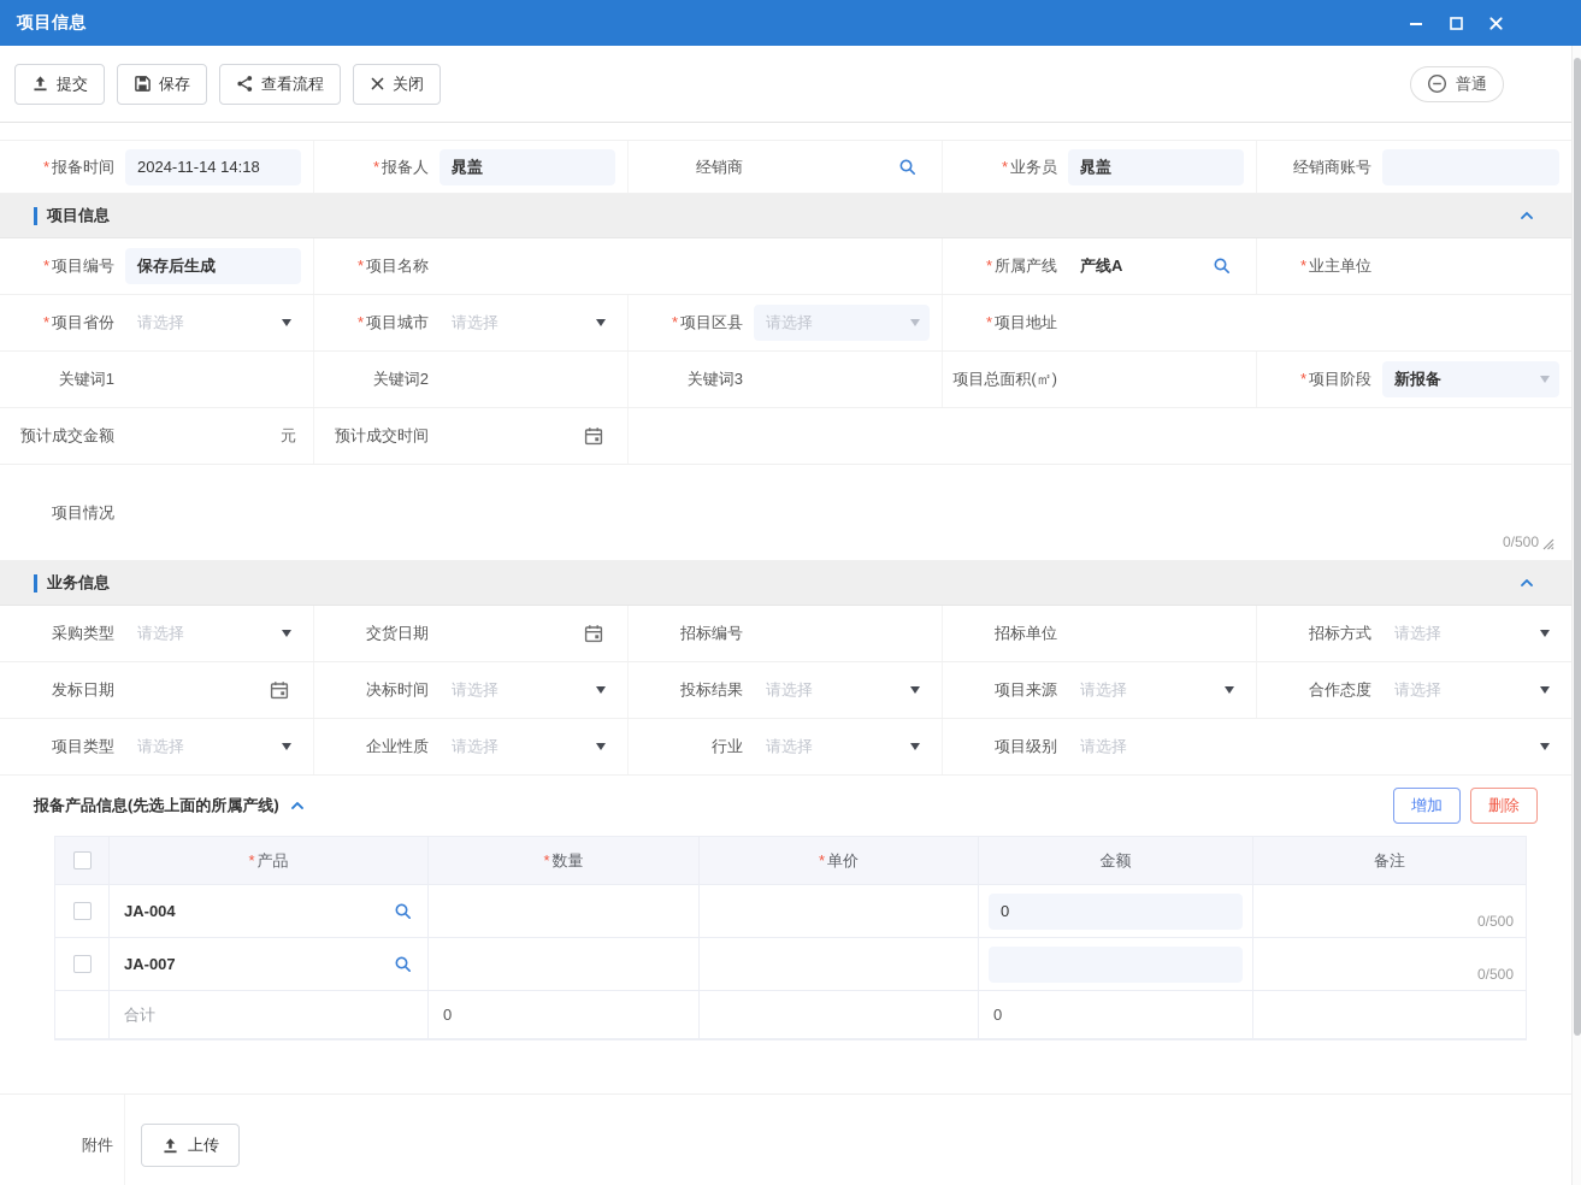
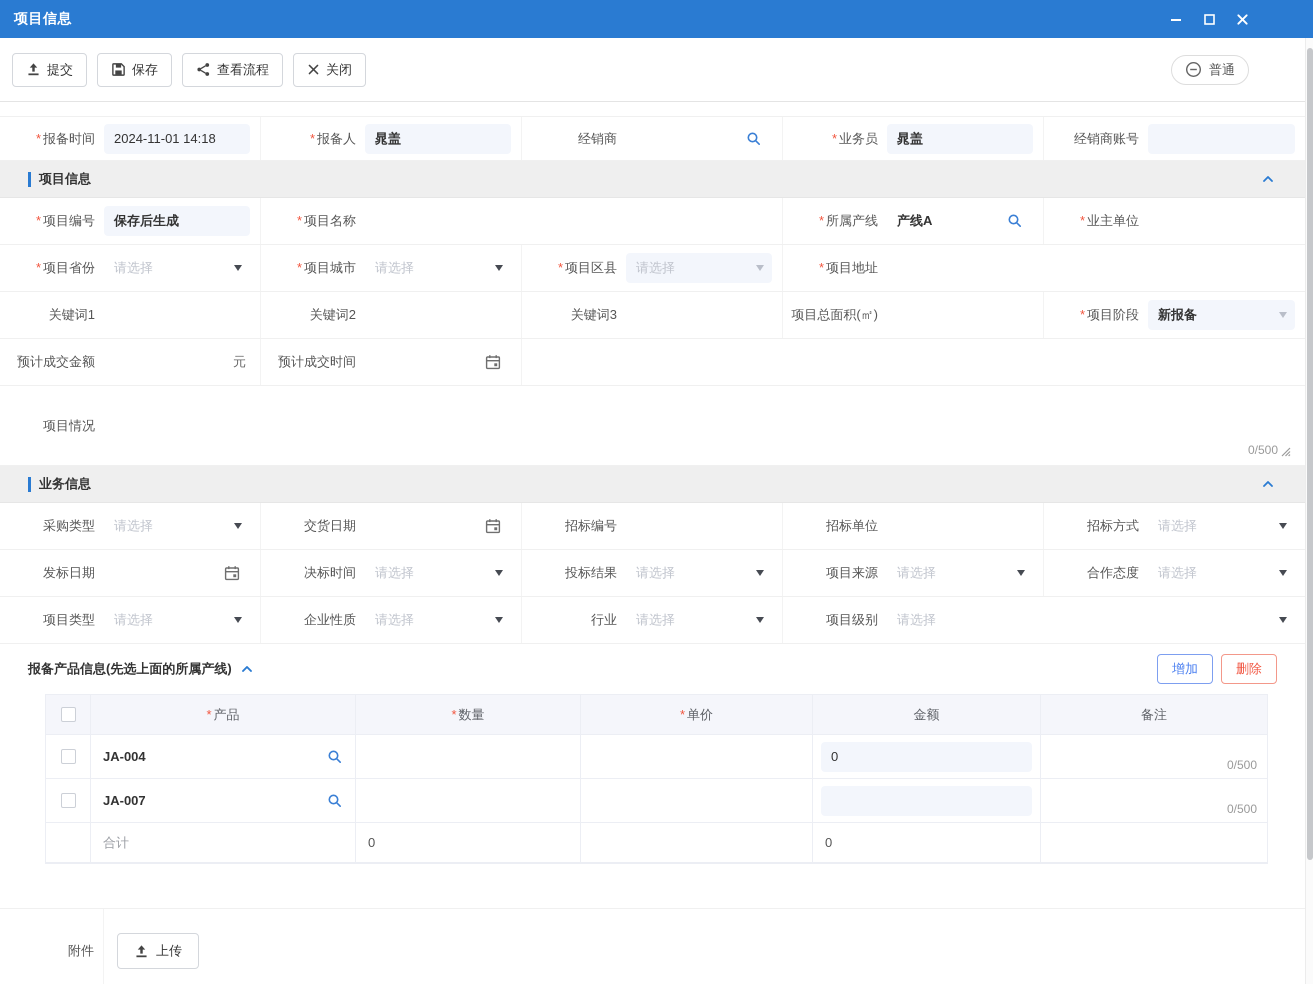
  项目信息
  提交
  保存
  查看流程
  关闭
  普通
  * 报备时间
- 2024-11-14 14:18
+ 2024-11-01 14:18
  * 报备人
  晁盖
  经销商
  * 业务员
  晁盖
  经销商账号
  项目信息
  * 项目编号
  保存后生成
  * 项目名称
  * 所属产线
  产线A
  * 业主单位
  * 项目省份
  请选择
  * 项目城市
  请选择
  * 项目区县
  请选择
  * 项目地址
  关键词1
  关键词2
  关键词3
  项目总面积(㎡)
  * 项目阶段
  新报备
  预计成交金额
  元
  预计成交时间
  项目情况
  0/500
  业务信息
  采购类型
  请选择
  交货日期
  招标编号
  招标单位
  招标方式
  请选择
  发标日期
  决标时间
  请选择
  投标结果
  请选择
  项目来源
  请选择
  合作态度
  请选择
  项目类型
  请选择
  企业性质
  请选择
  行业
  请选择
  项目级别
  请选择
  报备产品信息(先选上面的所属产线)
  增加
  删除
  *
  产品
  *
  数量
  *
  单价
  金额
  备注
  JA-004
  0
  0/500
  JA-007
  0/500
  合计
  0
  0
  附件
  上传
